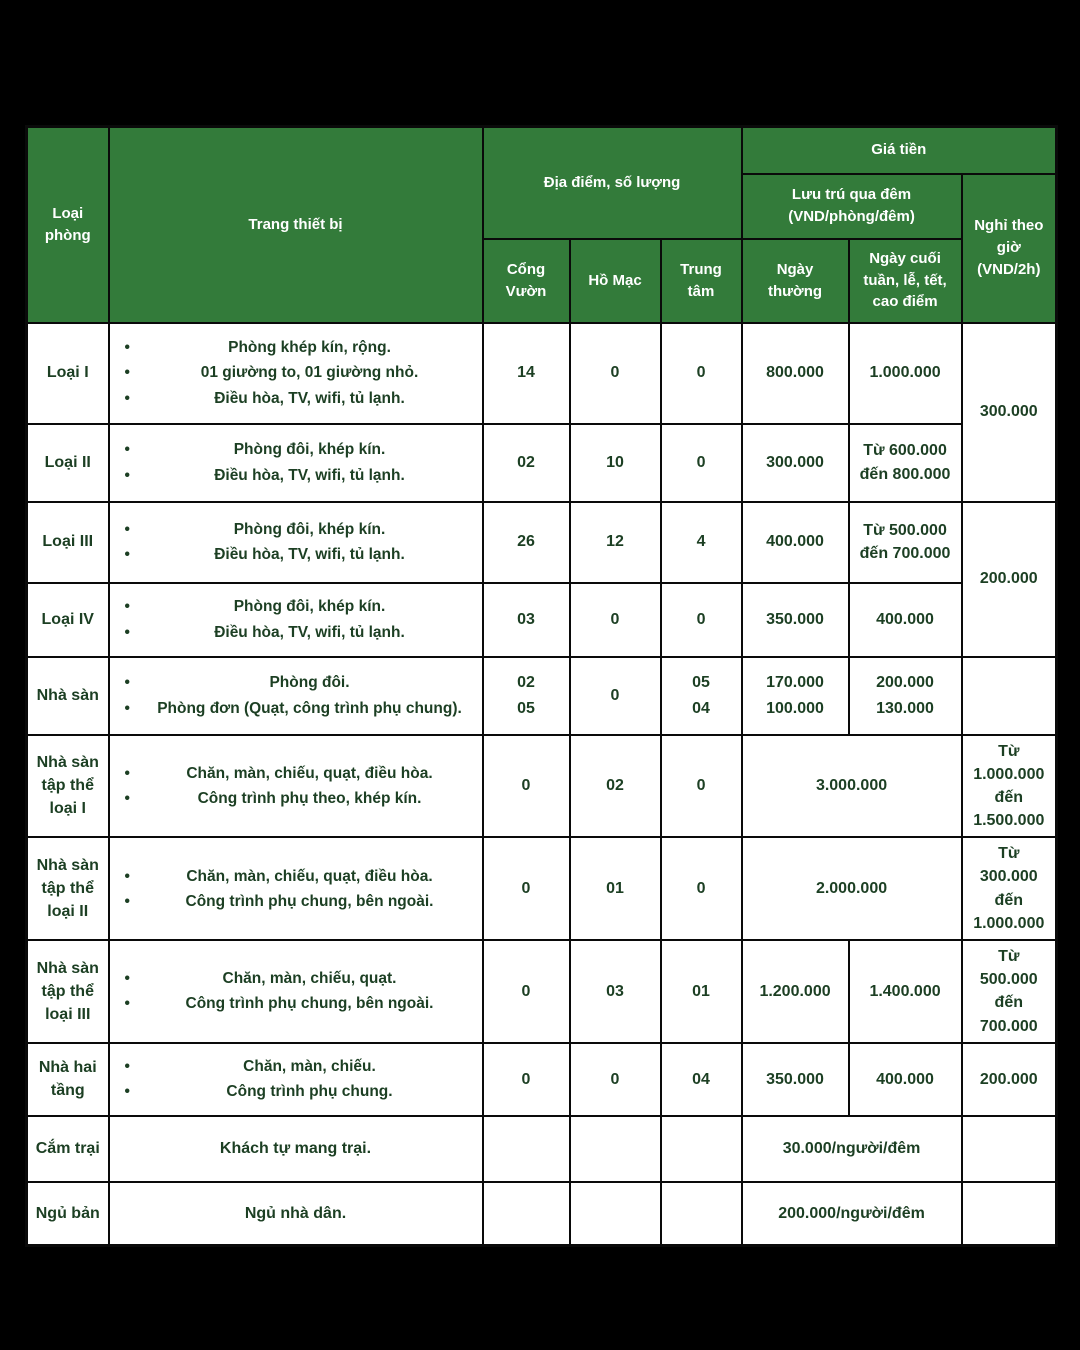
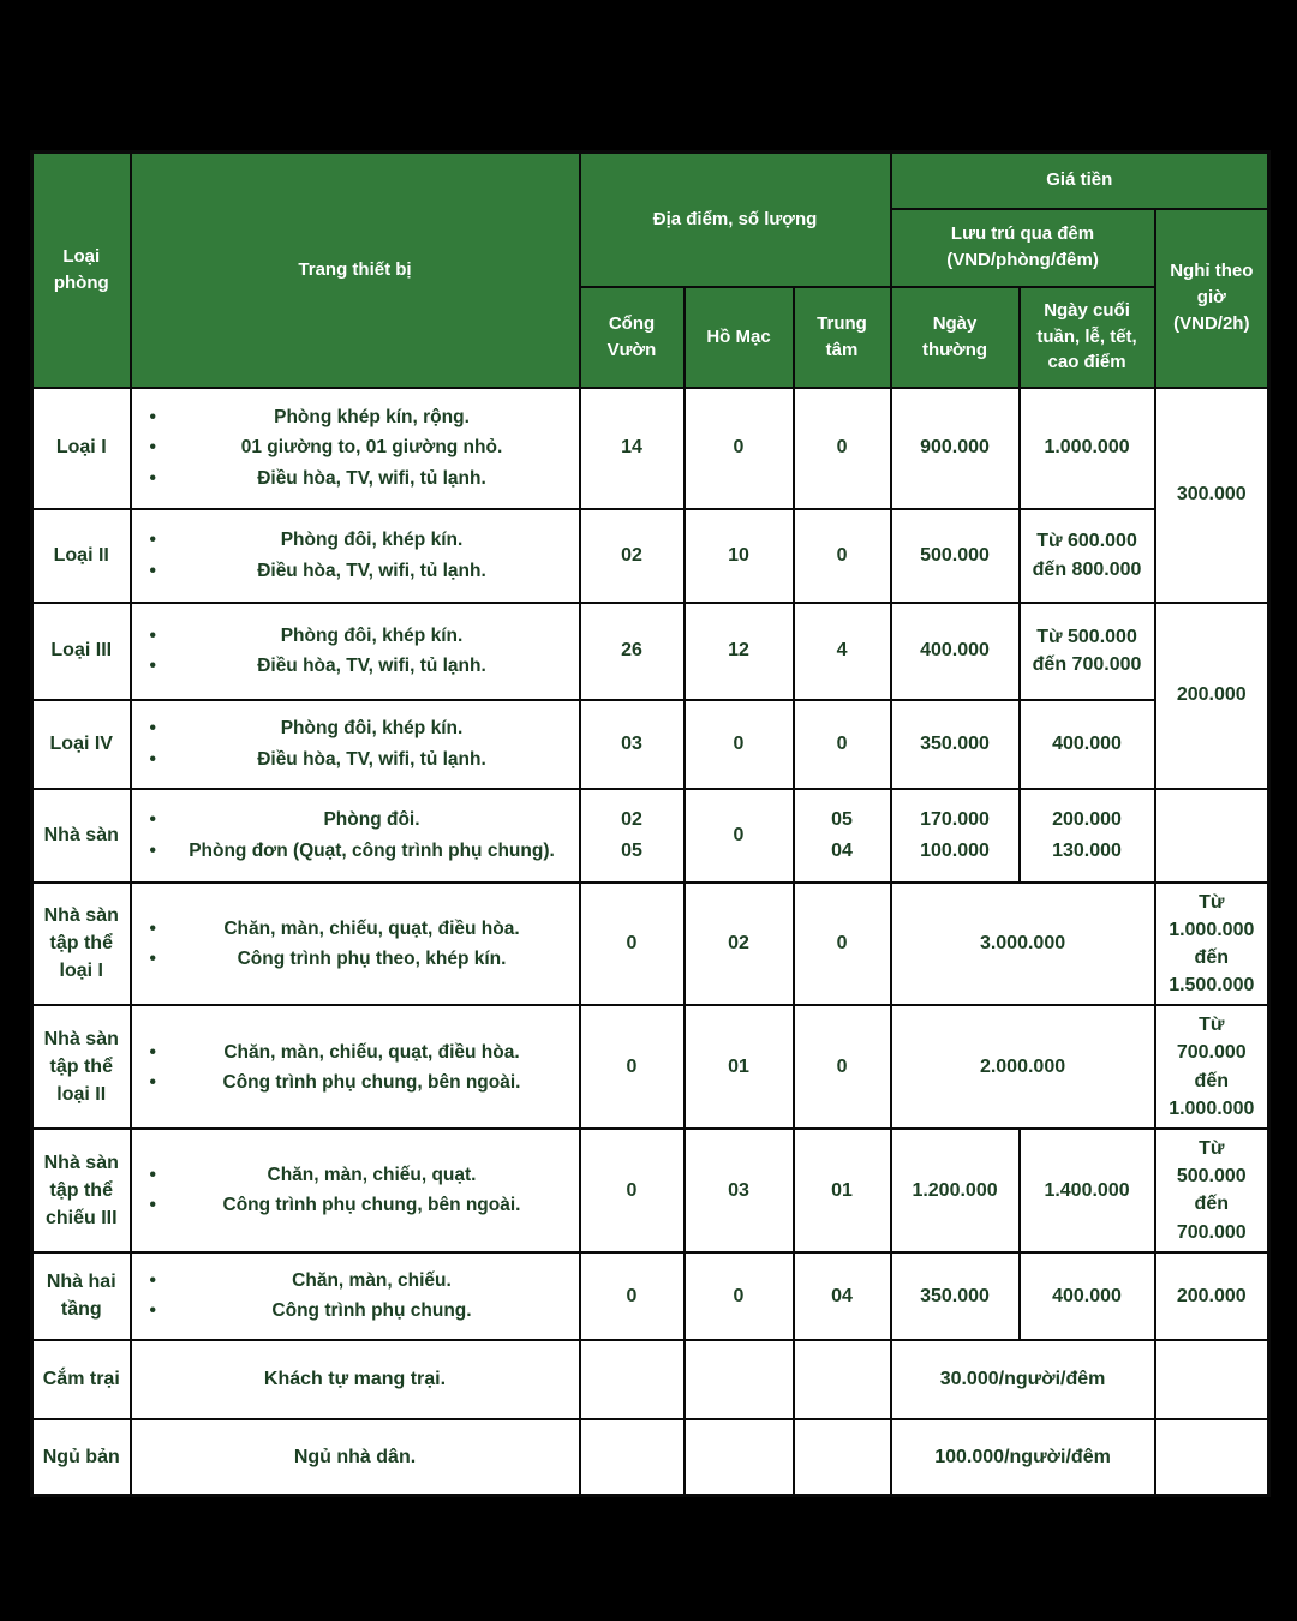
  Loại phòng	Trang thiết bị	Địa điểm, số lượng	Giá tiền
  Lưu trú qua đêm (VND/phòng/đêm)	Nghỉ theo giờ (VND/2h)
  Cổng Vườn	Hồ Mạc	Trung tâm	Ngày thường	Ngày cuối tuần, lễ, tết, cao điểm
- Loại I	Phòng khép kín, rộng. 01 giường to, 01 giường nhỏ. Điều hòa, TV, wifi, tủ lạnh.	14	0	0	800.000	1.000.000	300.000
+ Loại I	Phòng khép kín, rộng. 01 giường to, 01 giường nhỏ. Điều hòa, TV, wifi, tủ lạnh.	14	0	0	900.000	1.000.000	300.000
- Loại II	Phòng đôi, khép kín. Điều hòa, TV, wifi, tủ lạnh.	02	10	0	300.000	Từ 600.000 đến 800.000
+ Loại II	Phòng đôi, khép kín. Điều hòa, TV, wifi, tủ lạnh.	02	10	0	500.000	Từ 600.000 đến 800.000
  Loại III	Phòng đôi, khép kín. Điều hòa, TV, wifi, tủ lạnh.	26	12	4	400.000	Từ 500.000 đến 700.000	200.000
  Loại IV	Phòng đôi, khép kín. Điều hòa, TV, wifi, tủ lạnh.	03	0	0	350.000	400.000
  Nhà sàn	Phòng đôi. Phòng đơn (Quạt, công trình phụ chung).	02 05	0	05 04	170.000 100.000	200.000 130.000
  Nhà sàn tập thể loại I	Chăn, màn, chiếu, quạt, điều hòa. Công trình phụ theo, khép kín.	0	02	0	3.000.000	Từ 1.000.000 đến 1.500.000
- Nhà sàn tập thể loại II	Chăn, màn, chiếu, quạt, điều hòa. Công trình phụ chung, bên ngoài.	0	01	0	2.000.000	Từ 300.000 đến 1.000.000
+ Nhà sàn tập thể loại II	Chăn, màn, chiếu, quạt, điều hòa. Công trình phụ chung, bên ngoài.	0	01	0	2.000.000	Từ 700.000 đến 1.000.000
- Nhà sàn tập thể loại III	Chăn, màn, chiếu, quạt. Công trình phụ chung, bên ngoài.	0	03	01	1.200.000	1.400.000	Từ 500.000 đến 700.000
+ Nhà sàn tập thể chiếu III	Chăn, màn, chiếu, quạt. Công trình phụ chung, bên ngoài.	0	03	01	1.200.000	1.400.000	Từ 500.000 đến 700.000
  Nhà hai tầng	Chăn, màn, chiếu. Công trình phụ chung.	0	0	04	350.000	400.000	200.000
  Cắm trại	Khách tự mang trại.				30.000/người/đêm
- Ngủ bản	Ngủ nhà dân.				200.000/người/đêm
+ Ngủ bản	Ngủ nhà dân.				100.000/người/đêm
